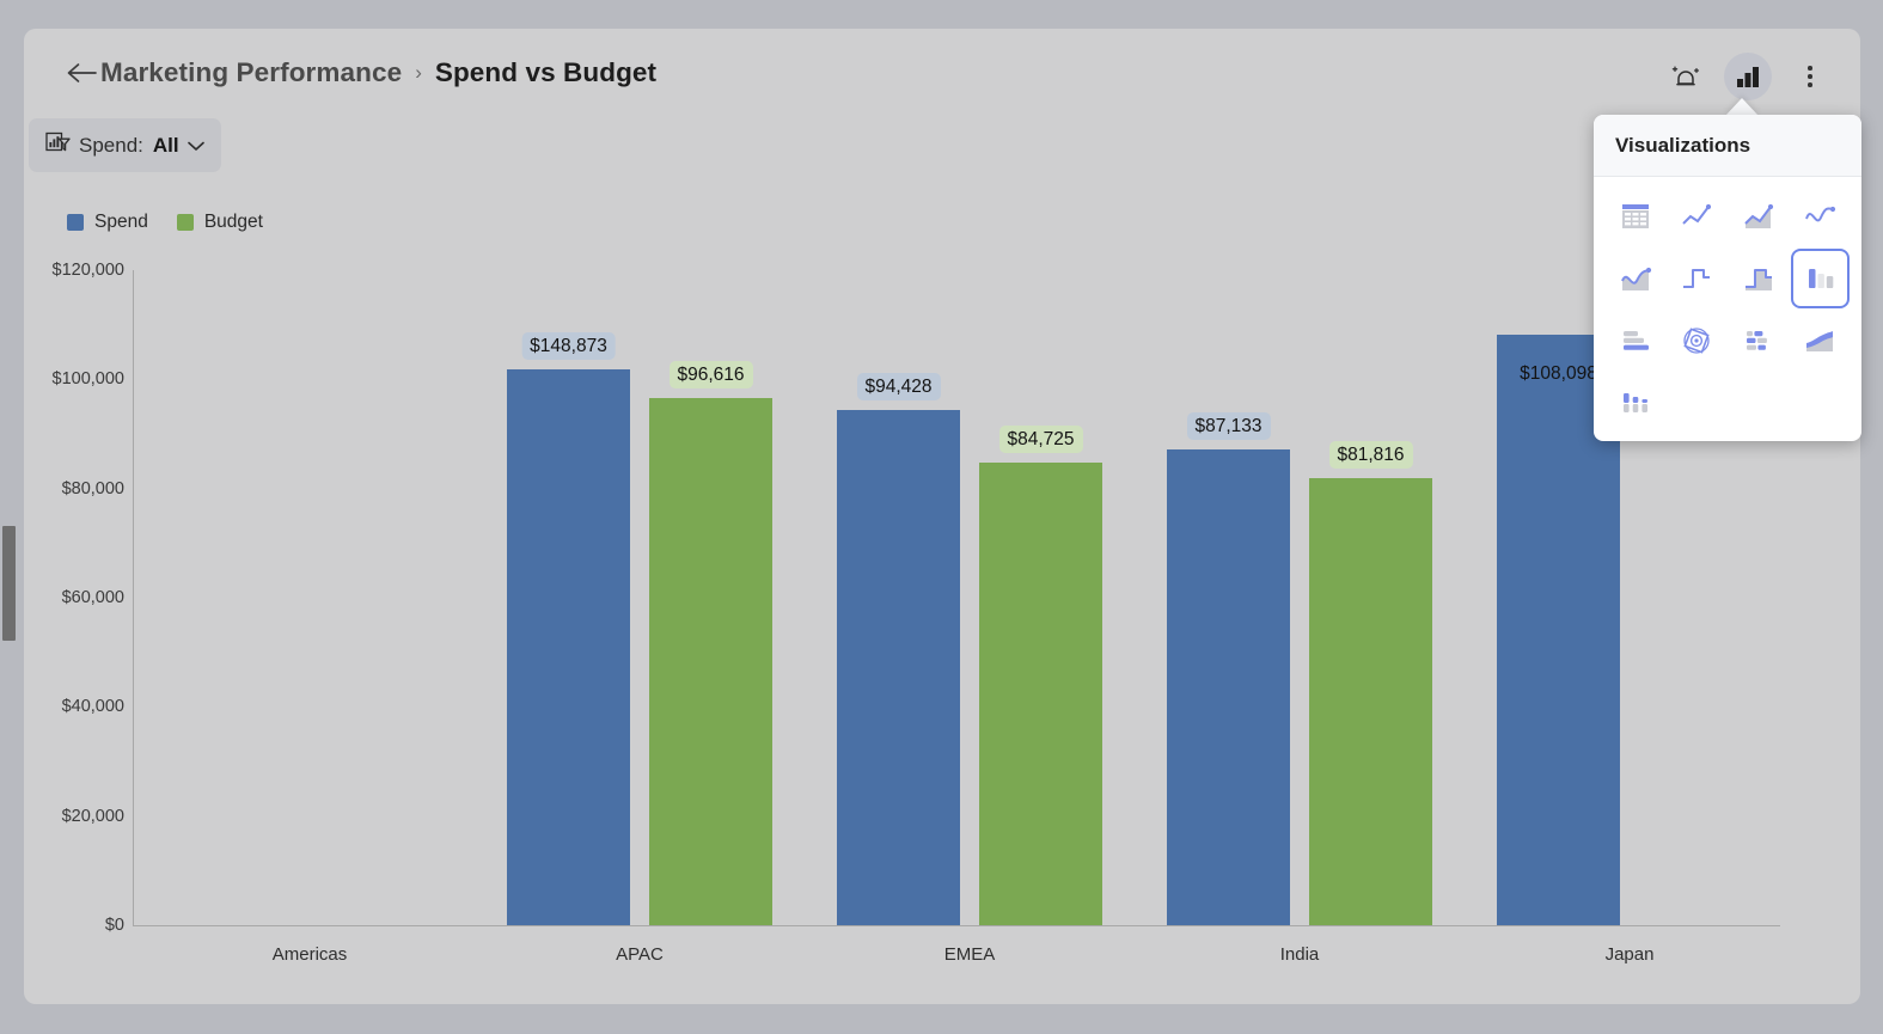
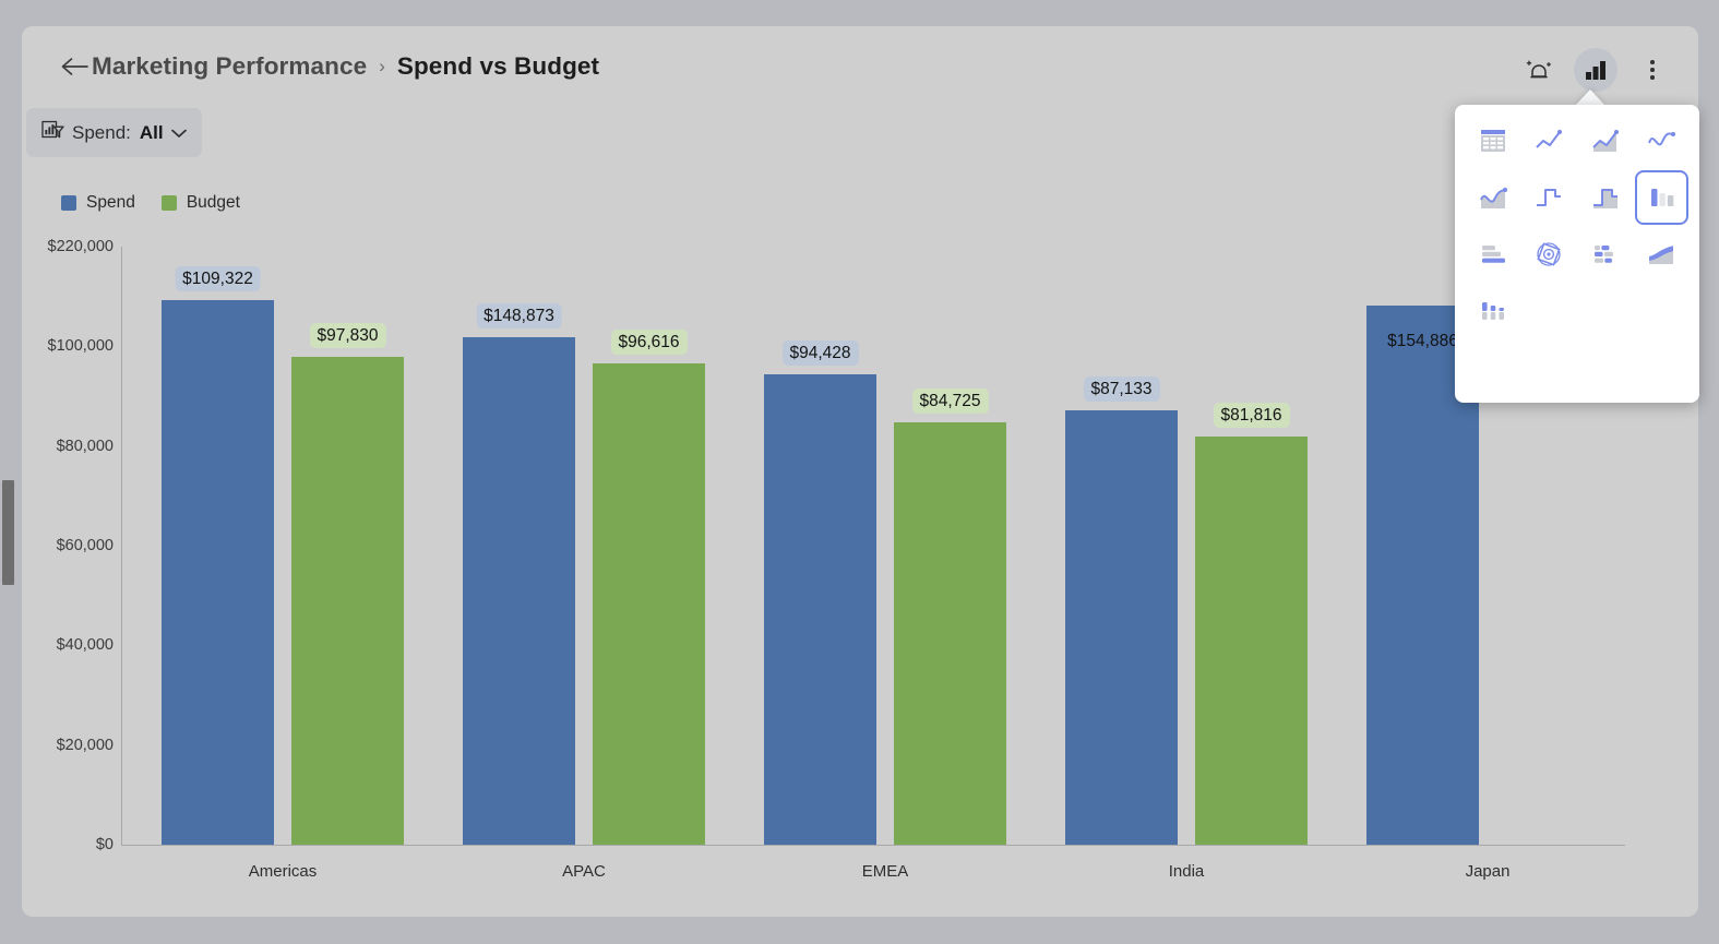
  Marketing Performance
  ›
  Spend vs Budget
  Spend:
  All
  Spend
  Budget
  $0
  $20,000
  $40,000
  $60,000
  $80,000
  $100,000
- $120,000
+ $220,000
+ $109,322
+ $97,830
  $148,873
  $96,616
  $94,428
  $84,725
  $87,133
  $81,816
- $108,098
+ $154,886
  Americas
  APAC
  EMEA
  India
  Japan
- Visualizations
